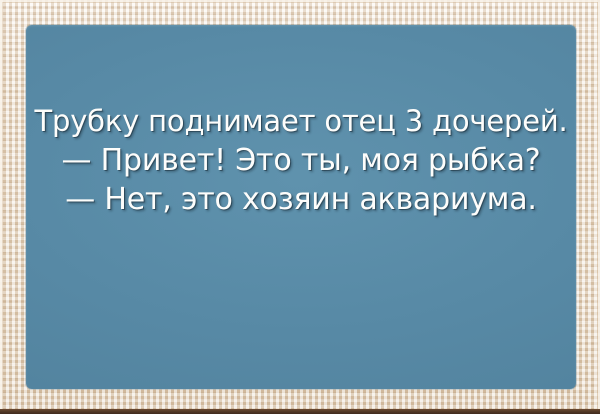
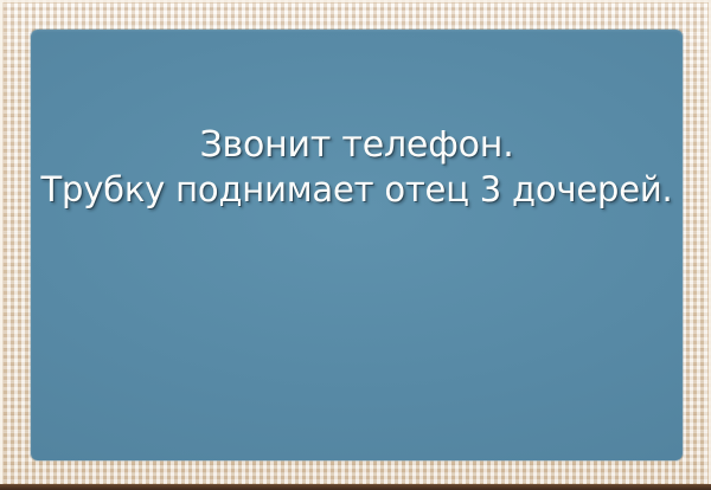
+ Звонит телефон.
  Трубку поднимает отец 3 дочерей.
- — Привет! Это ты, моя рыбка?
- — Нет, это хозяин аквариума.
